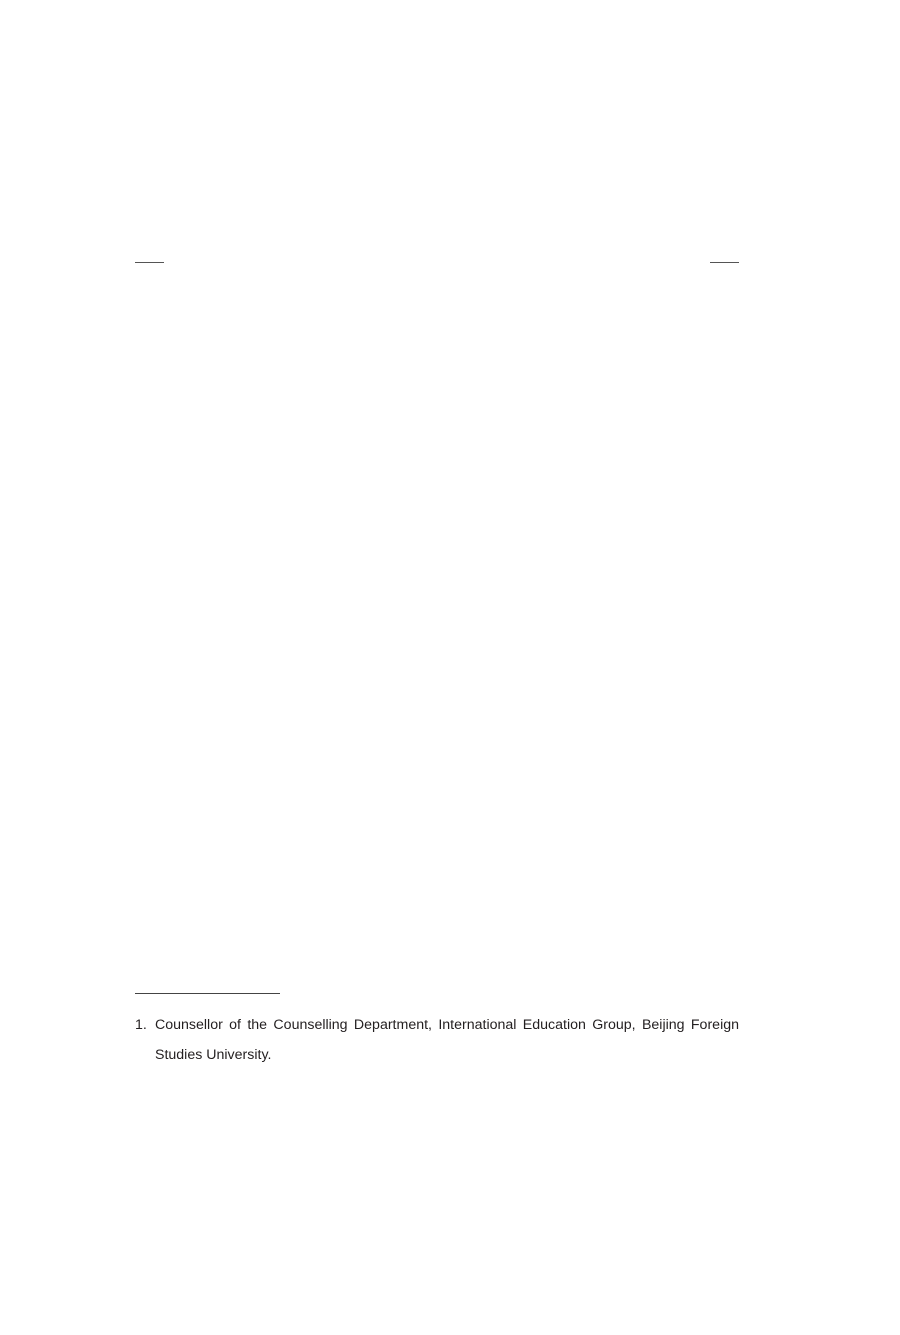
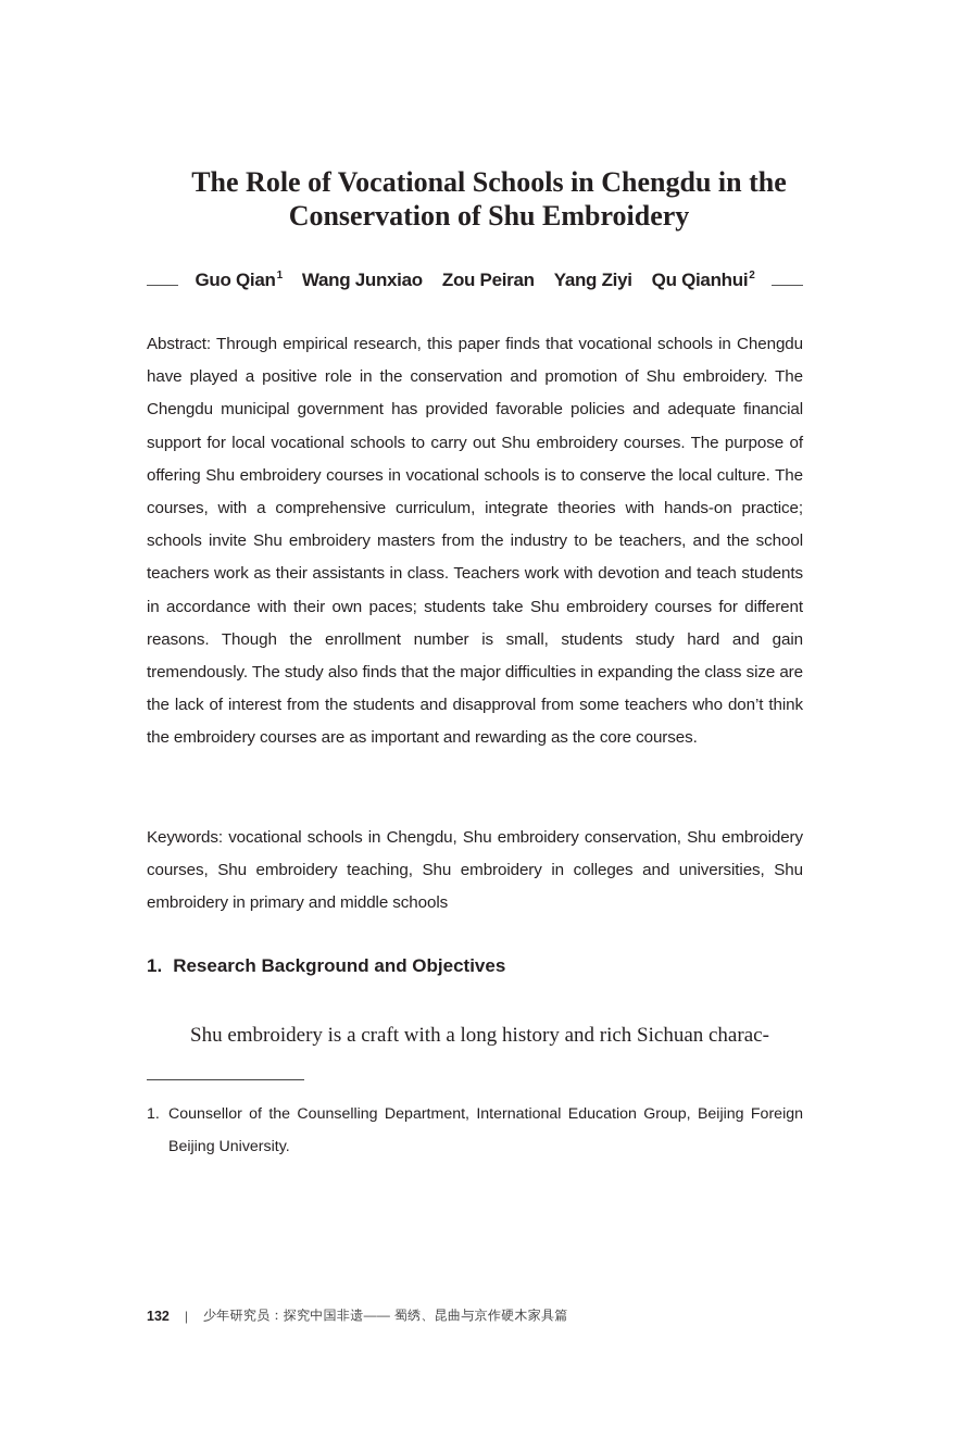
+ The Role of Vocational Schools in Chengdu in the
+ Conservation of Shu Embroidery
+ Guo Qian1
+ Wang Junxiao
+ Zou Peiran
+ Yang Ziyi
+ Qu Qianhui2
+ Abstract: Through empirical research, this paper finds that vocational schools in Chengdu have played a positive role in the conservation and promotion of Shu embroidery. The Chengdu municipal government has provided favorable policies and adequate financial support for local vocational schools to carry out Shu embroidery courses. The purpose of offering Shu embroidery courses in vocational schools is to conserve the local culture. The courses, with a comprehensive curriculum, integrate theories with hands-on practice; schools invite Shu embroidery masters from the industry to be teachers, and the school teachers work as their assistants in class. Teachers work with devotion and teach students in accordance with their own paces; students take Shu embroidery courses for different reasons. Though the enrollment number is small, students study hard and gain tremendously. The study also finds that the major difficulties in expanding the class size are the lack of interest from the students and disapproval from some teachers who don’t think the embroidery courses are as important and rewarding as the core courses.
+ Keywords: vocational schools in Chengdu, Shu embroidery conservation, Shu embroidery courses, Shu embroidery teaching, Shu embroidery in colleges and universities, Shu embroidery in primary and middle schools
+ 1. Research Background and Objectives
+ Shu embroidery is a craft with a long history and rich Sichuan charac-
  1.
- Counsellor of the Counselling Department, International Education Group, Beijing Foreign Studies University.
+ Counsellor of the Counselling Department, International Education Group, Beijing Foreign Beijing University.
+ 132
+ |
+ 少年研究员：探究中国非遗—— 蜀绣、昆曲与京作硬木家具篇
